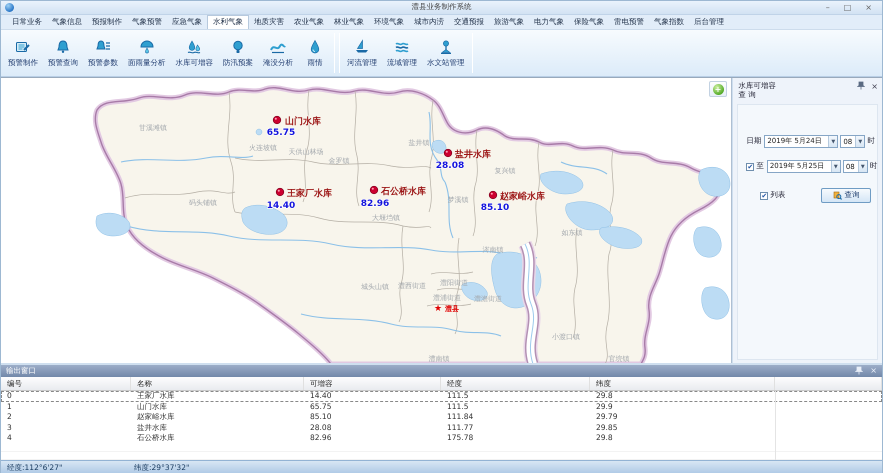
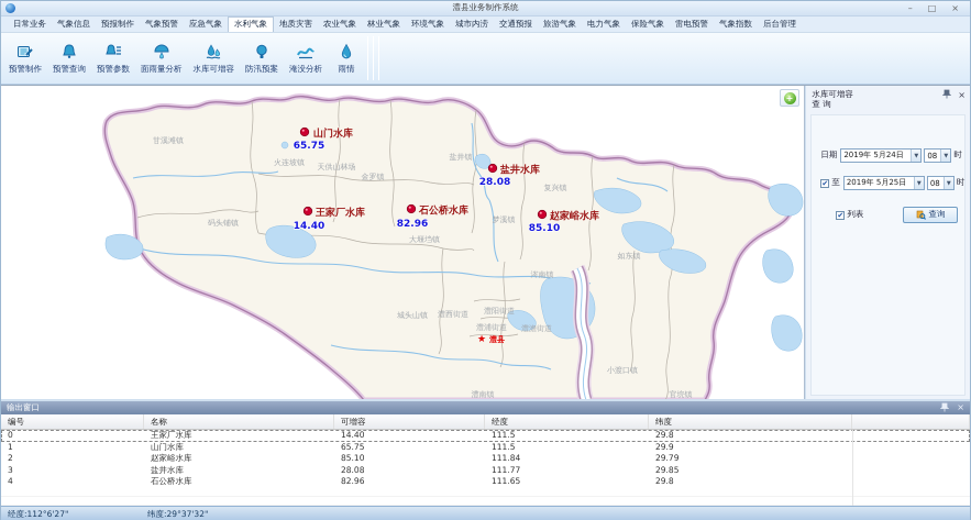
  澧县业务制作系统
  –
  □
  ×
  日常业务
  气象信息
  预报制作
  气象预警
  应急气象
  水利气象
  地质灾害
  农业气象
  林业气象
  环境气象
  城市内涝
  交通预报
  旅游气象
  电力气象
  保险气象
  雷电预警
  气象指数
  后台管理
  预警制作
  预警查询
  预警参数
  面雨量分析
  水库可增容
  防汛预案
  淹没分析
  雨情
- 河流管理
- 流域管理
- 水文站管理
  甘溪滩镇
  码头铺镇
  火连坡镇
  天供山林场
  金罗镇
  盐井镇
  复兴镇
  梦溪镇
  大堰垱镇
  涔南镇
  如东镇
  城头山镇
  澧西街道
  澧阳街道
  澧浦街道
  澧澹街道
  澧南镇
  小渡口镇
  官垸镇
  ★
  澧县
  山门水库
  65.75
  盐井水库
  28.08
  王家厂水库
  14.40
  石公桥水库
  82.96
  赵家峪水库
  85.10
  +
  水库可增容
  查 询
  ×
  日期
  2019年 5月24日
  08
  时
  ✔
  至
  2019年 5月25日
  08
  时
  ✔
  列表
  查询
  输出窗口
  ×
  编号
  名称
  可增容
  经度
  纬度
  0
  王家厂水库
  14.40
  111.5
  29.8
  1
  山门水库
  65.75
  111.5
  29.9
  2
  赵家峪水库
  85.10
  111.84
  29.79
  3
  盐井水库
  28.08
  111.77
  29.85
  4
  石公桥水库
  82.96
- 175.78
+ 111.65
  29.8
  经度:112°6'27"
  纬度:29°37'32"
